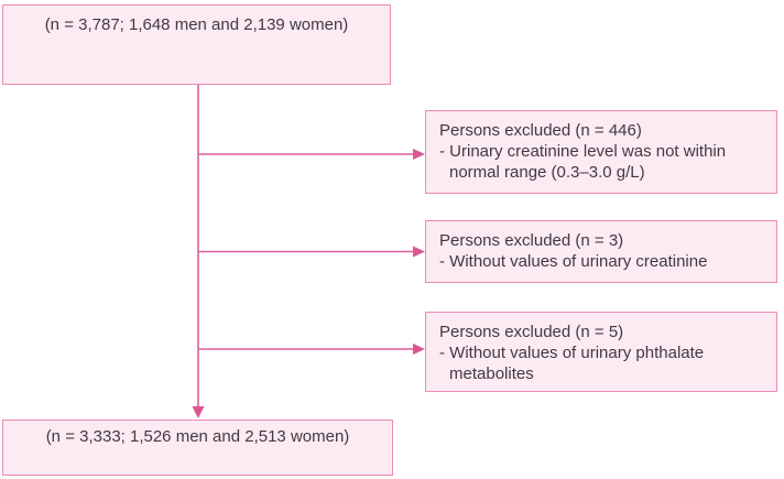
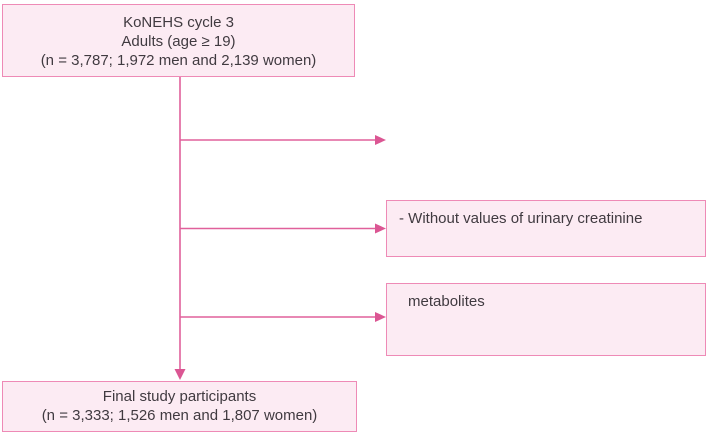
+ KoNEHS cycle 3
+ Adults (age ≥ 19)
- (n = 3,787; 1,648 men and 2,139 women)
+ (n = 3,787; 1,972 men and 2,139 women)
- Persons excluded (n = 446)
- - Urinary creatinine level was not within
- normal range (0.3–3.0 g/L)
- Persons excluded (n = 3)
  - Without values of urinary creatinine
- Persons excluded (n = 5)
- - Without values of urinary phthalate
  metabolites
+ Final study participants
- (n = 3,333; 1,526 men and 2,513 women)
+ (n = 3,333; 1,526 men and 1,807 women)
